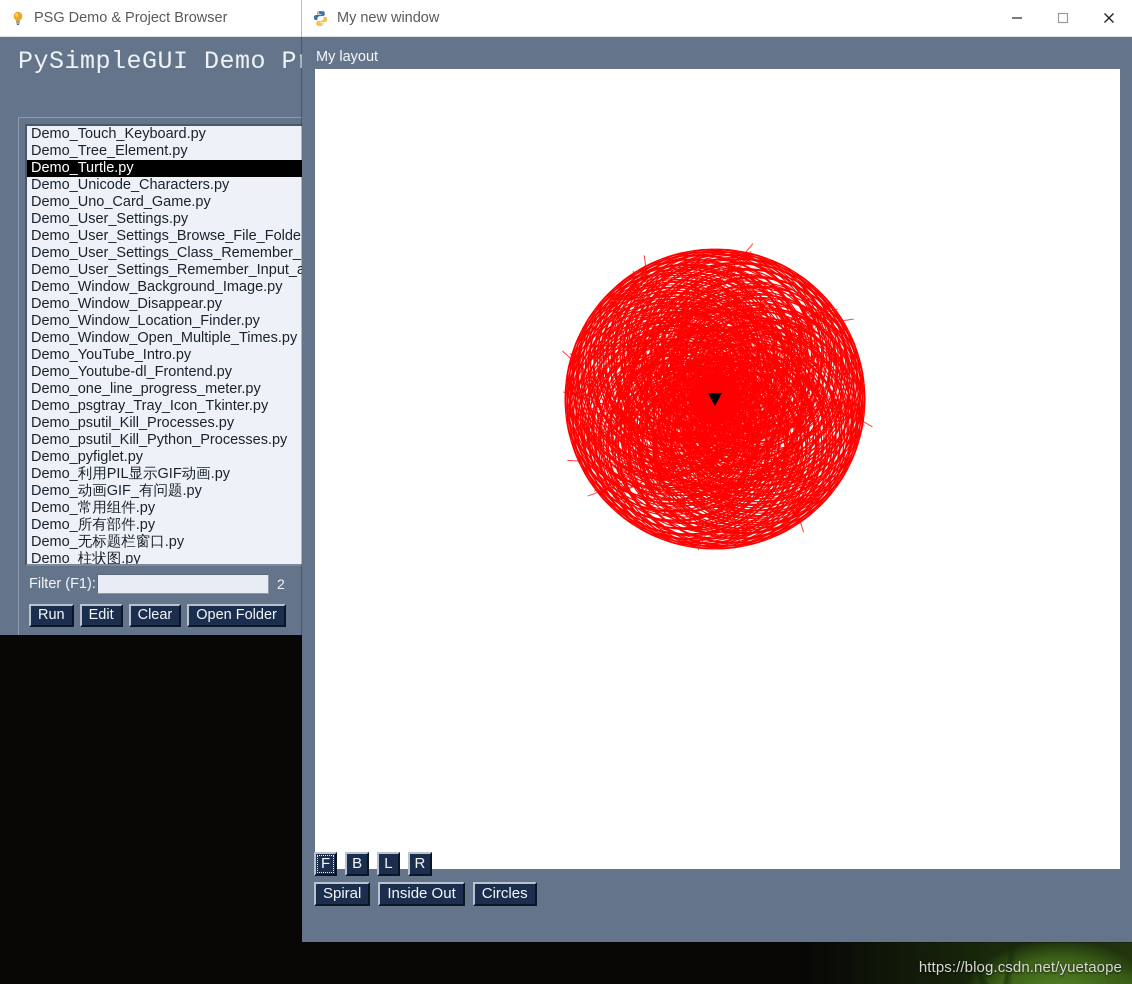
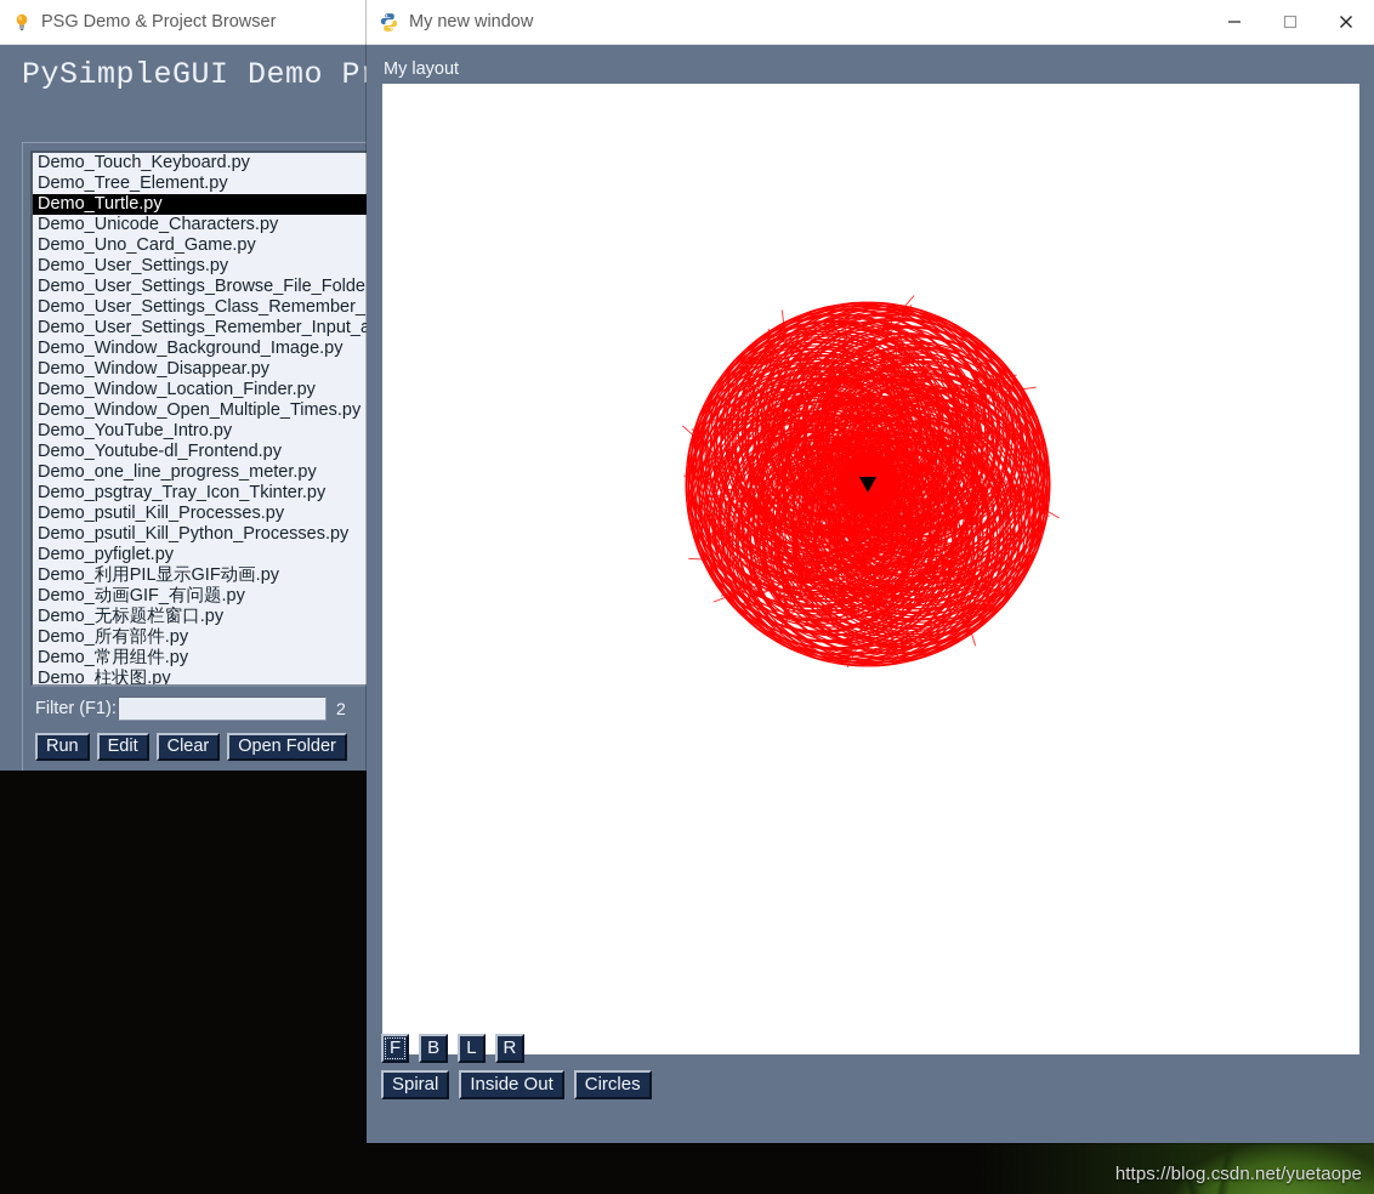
  https://blog.csdn.net/yuetaope
  PSG Demo & Project Browser
  PySimpleGUI Demo P
  Demo_Touch_Keyboard.py
  Demo_Tree_Element.py
  Demo_Turtle.py
  Demo_Unicode_Characters.py
  Demo_Uno_Card_Game.py
  Demo_User_Settings.py
  Demo_User_Settings_Browse_File_Folde
  Demo_User_Settings_Class_Remember_
  Demo_User_Settings_Remember_Input_a
  Demo_Window_Background_Image.py
  Demo_Window_Disappear.py
  Demo_Window_Location_Finder.py
  Demo_Window_Open_Multiple_Times.py
  Demo_YouTube_Intro.py
  Demo_Youtube-dl_Frontend.py
  Demo_one_line_progress_meter.py
  Demo_psgtray_Tray_Icon_Tkinter.py
  Demo_psutil_Kill_Processes.py
  Demo_psutil_Kill_Python_Processes.py
  Demo_pyfiglet.py
  Demo_利用PIL显示GIF动画.py
  Demo_动画GIF_有问题.py
- Demo_常用组件.py
+ Demo_无标题栏窗口.py
  Demo_所有部件.py
- Demo_无标题栏窗口.py
+ Demo_常用组件.py
  Demo_柱状图.py
  Filter (F1):
  2
  Run
  Edit
  Clear
  Open Folder
  My new window
  My layout
  F
  B
  L
  R
  Spiral
  Inside Out
  Circles
